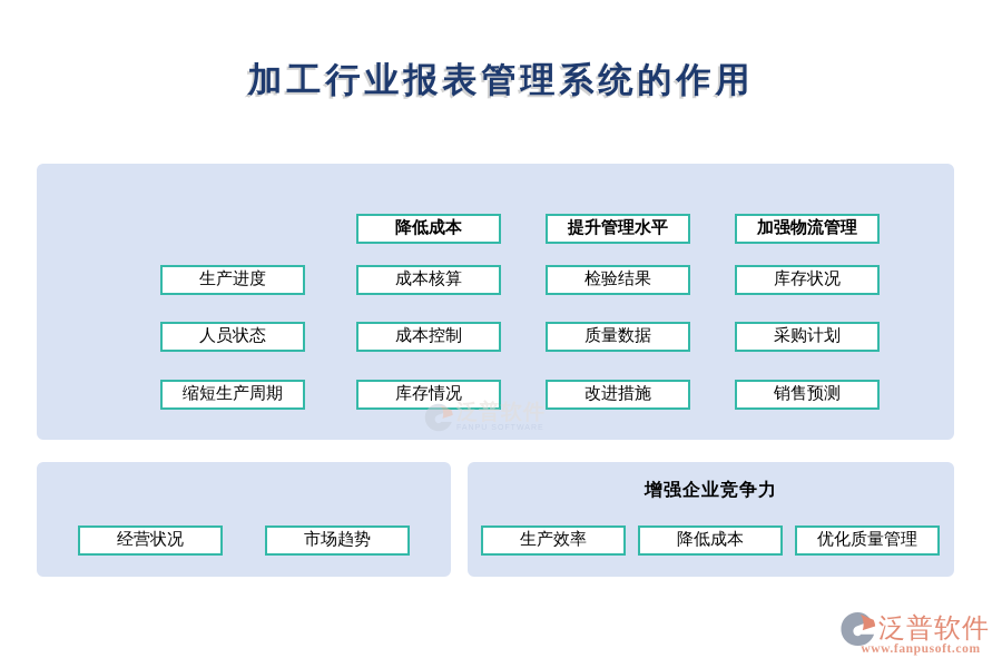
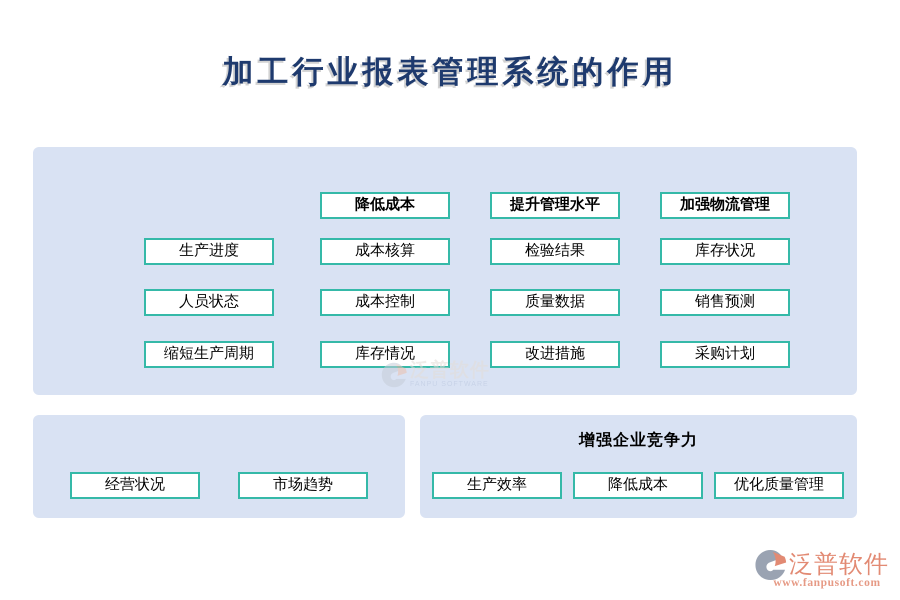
  加工行业报表管理系统的作用
  降低成本
  提升管理水平
  加强物流管理
  生产进度
  成本核算
  检验结果
  库存状况
  人员状态
  成本控制
  质量数据
- 采购计划
+ 销售预测
  缩短生产周期
  库存情况
  改进措施
- 销售预测
+ 采购计划
  泛普软件
  经营状况
  市场趋势
  增强企业竞争力
  生产效率
  降低成本
  优化质量管理
  泛普软件
  www.fanpusoft.com
